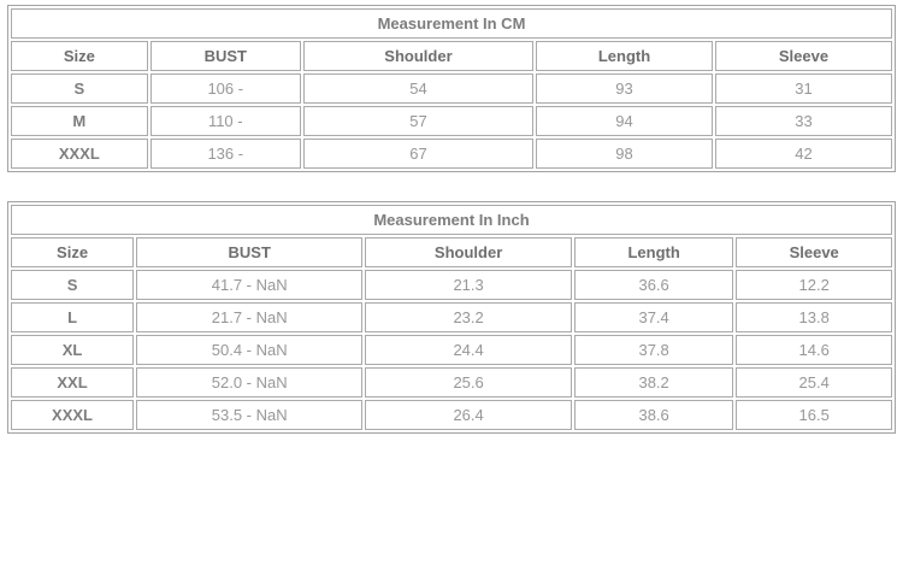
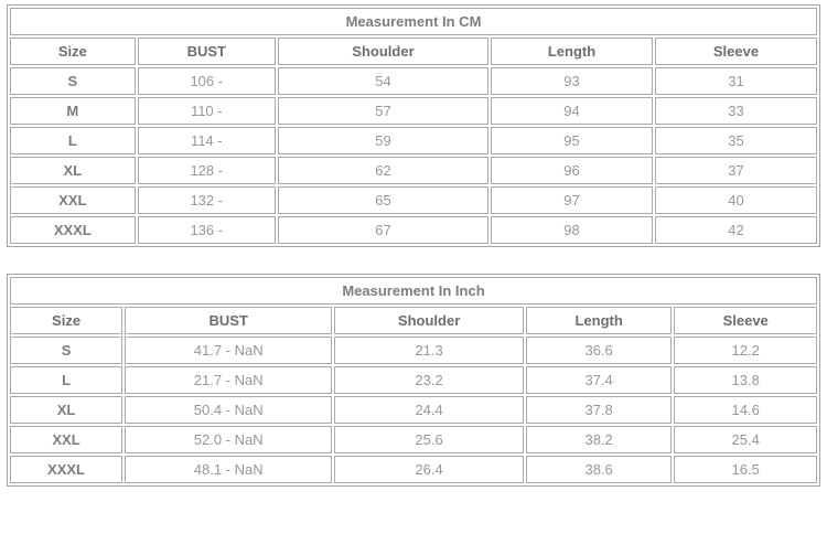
  Measurement In CM
  Size	BUST	Shoulder	Length	Sleeve
  S	106 -	54	93	31
  M	110 -	57	94	33
+ L	114 -	59	95	35
+ XL	128 -	62	96	37
+ XXL	132 -	65	97	40
  XXXL	136 -	67	98	42
  Measurement In Inch
  Size	BUST	Shoulder	Length	Sleeve
  S	41.7 - NaN	21.3	36.6	12.2
  L	21.7 - NaN	23.2	37.4	13.8
  XL	50.4 - NaN	24.4	37.8	14.6
  XXL	52.0 - NaN	25.6	38.2	25.4
- XXXL	53.5 - NaN	26.4	38.6	16.5
+ XXXL	48.1 - NaN	26.4	38.6	16.5
